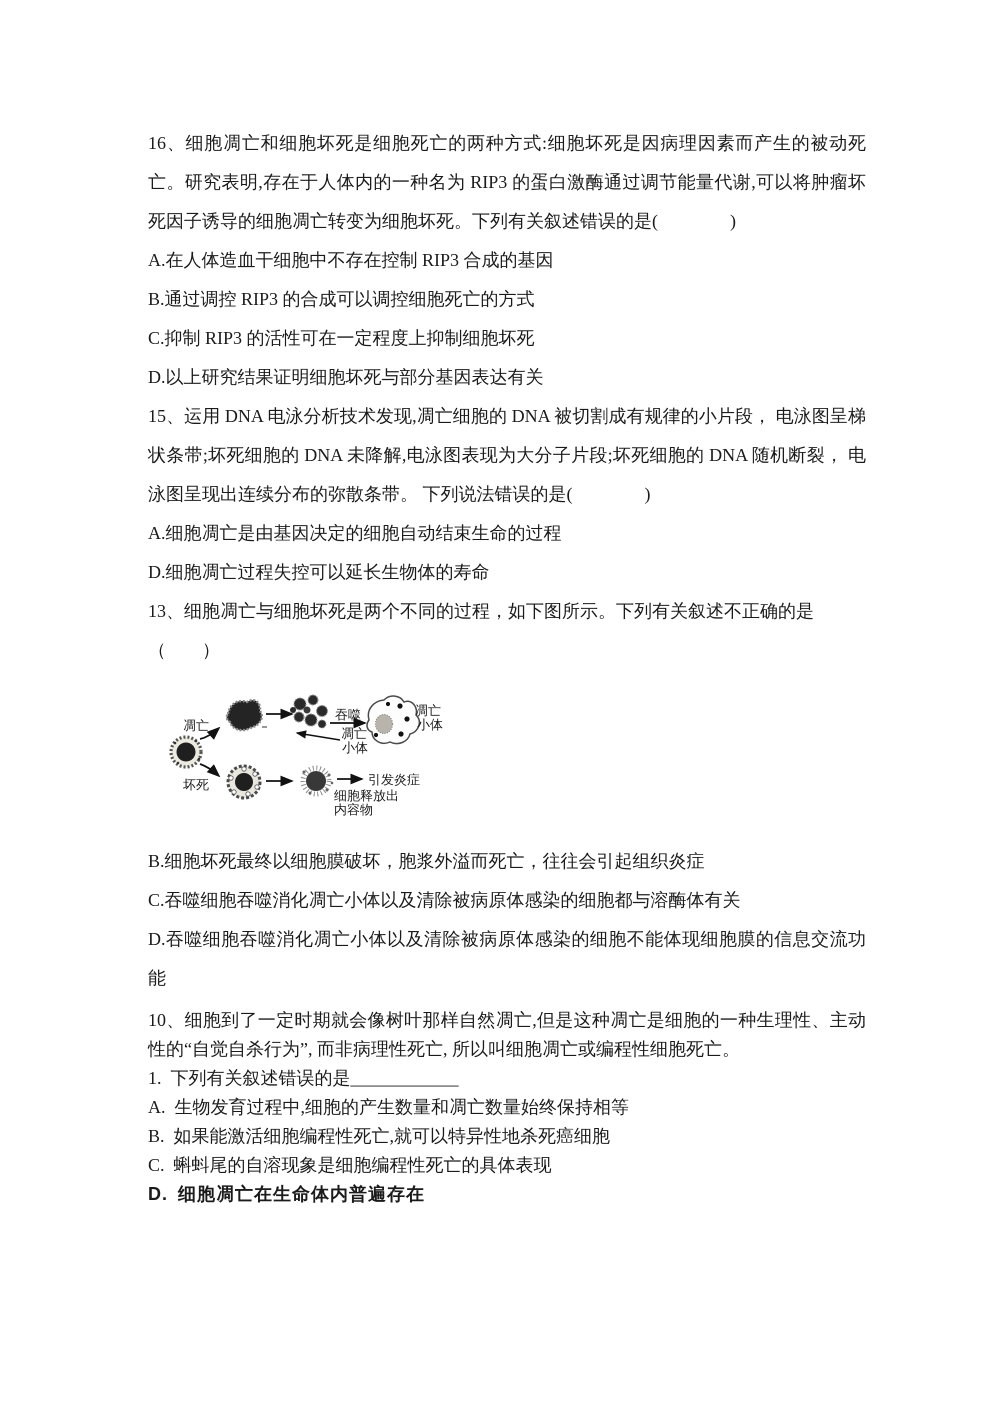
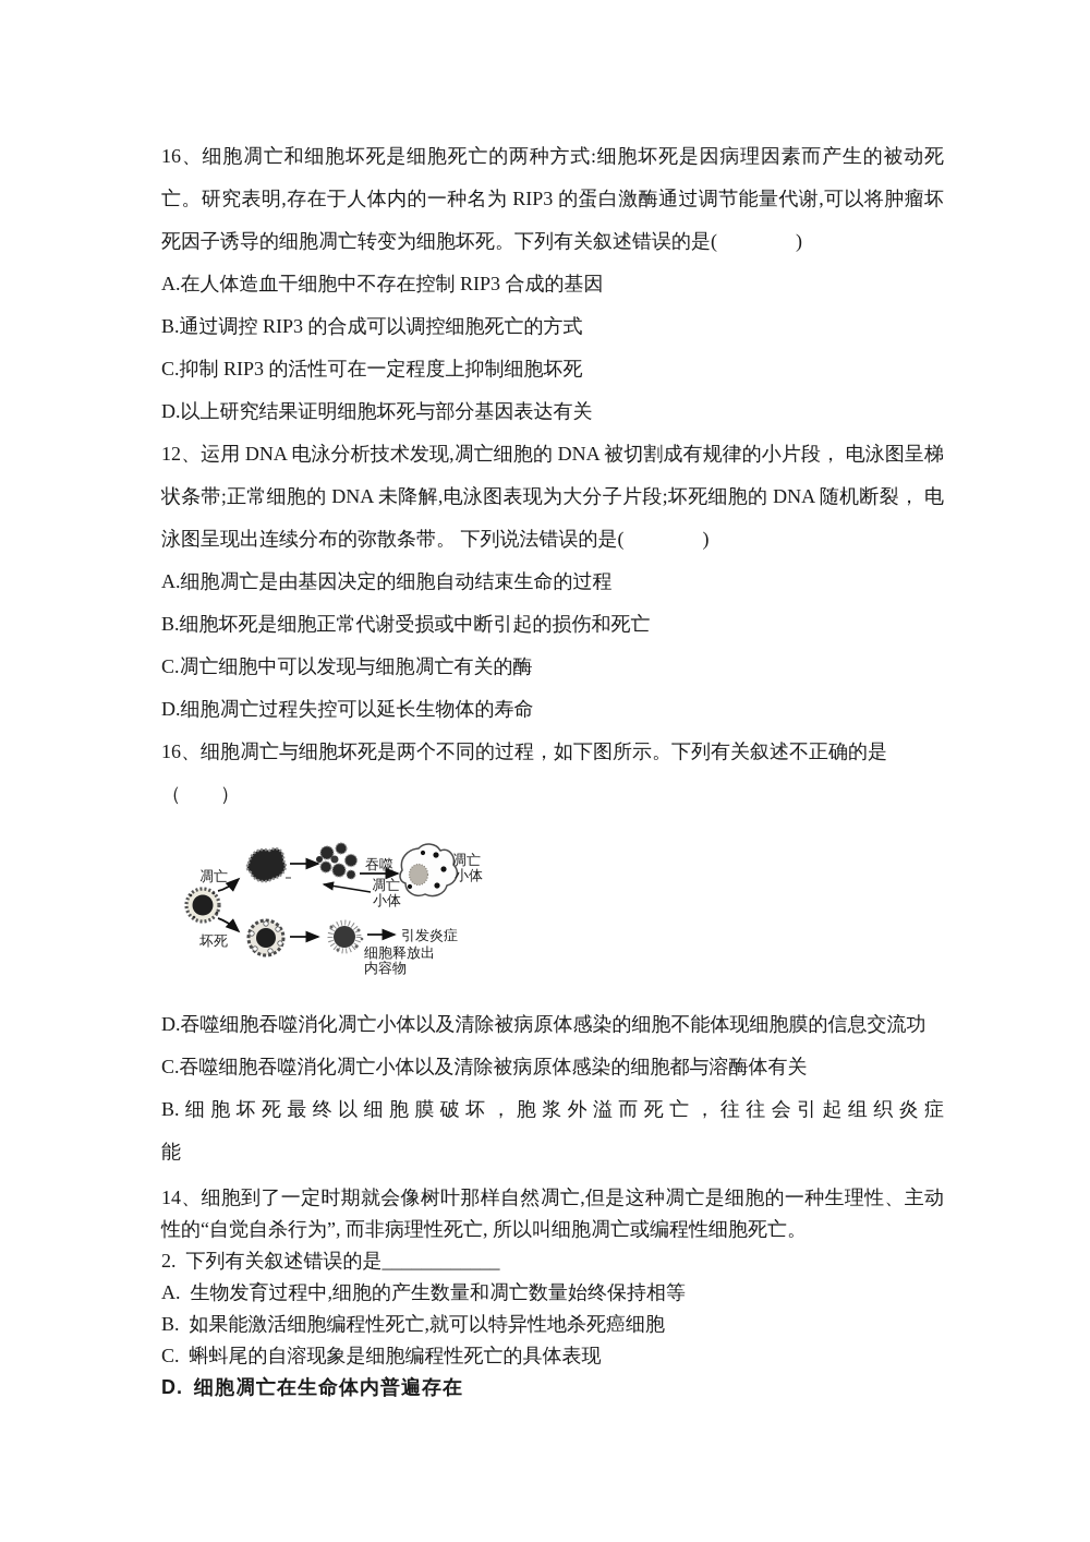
  16、细胞凋亡和细胞坏死是细胞死亡的两种方式:细胞坏死是因病理因素而产生的被动死
  亡。研究表明,存在于人体内的一种名为 RIP3 的蛋白激酶通过调节能量代谢,可以将肿瘤坏
  死因子诱导的细胞凋亡转变为细胞坏死。下列有关叙述错误的是( )
  A.在人体造血干细胞中不存在控制 RIP3 合成的基因
  B.通过调控 RIP3 的合成可以调控细胞死亡的方式
  C.抑制 RIP3 的活性可在一定程度上抑制细胞坏死
  D.以上研究结果证明细胞坏死与部分基因表达有关
- 15、运用 DNA 电泳分析技术发现,凋亡细胞的 DNA 被切割成有规律的小片段， 电泳图呈梯
+ 12、运用 DNA 电泳分析技术发现,凋亡细胞的 DNA 被切割成有规律的小片段， 电泳图呈梯
- 状条带;坏死细胞的 DNA 未降解,电泳图表现为大分子片段;坏死细胞的 DNA 随机断裂， 电
+ 状条带;正常细胞的 DNA 未降解,电泳图表现为大分子片段;坏死细胞的 DNA 随机断裂， 电
  泳图呈现出连续分布的弥散条带。 下列说法错误的是( )
  A.细胞凋亡是由基因决定的细胞自动结束生命的过程
+ B.细胞坏死是细胞正常代谢受损或中断引起的损伤和死亡
+ C.凋亡细胞中可以发现与细胞凋亡有关的酶
  D.细胞凋亡过程失控可以延长生物体的寿命
- 13、细胞凋亡与细胞坏死是两个不同的过程，如下图所示。下列有关叙述不正确的是
+ 16、细胞凋亡与细胞坏死是两个不同的过程，如下图所示。下列有关叙述不正确的是
  （ ）
  凋亡
  坏死
  吞噬
  凋亡
  小体
  凋亡
  小体
  引发炎症
  细胞释放出
  内容物
- B.细胞坏死最终以细胞膜破坏，胞浆外溢而死亡，往往会引起组织炎症
+ D.吞噬细胞吞噬消化凋亡小体以及清除被病原体感染的细胞不能体现细胞膜的信息交流功
  C.吞噬细胞吞噬消化凋亡小体以及清除被病原体感染的细胞都与溶酶体有关
- D.吞噬细胞吞噬消化凋亡小体以及清除被病原体感染的细胞不能体现细胞膜的信息交流功
+ B.细胞坏死最终以细胞膜破坏，胞浆外溢而死亡，往往会引起组织炎症
  能
- 10、细胞到了一定时期就会像树叶那样自然凋亡,但是这种凋亡是细胞的一种生理性、主动
+ 14、细胞到了一定时期就会像树叶那样自然凋亡,但是这种凋亡是细胞的一种生理性、主动
  性的“自觉自杀行为”, 而非病理性死亡, 所以叫细胞凋亡或编程性细胞死亡。
- 1. 下列有关叙述错误的是____________
+ 2. 下列有关叙述错误的是____________
  A. 生物发育过程中,细胞的产生数量和凋亡数量始终保持相等
  B. 如果能激活细胞编程性死亡,就可以特异性地杀死癌细胞
  C. 蝌蚪尾的自溶现象是细胞编程性死亡的具体表现
  D. 细胞凋亡在生命体内普遍存在
